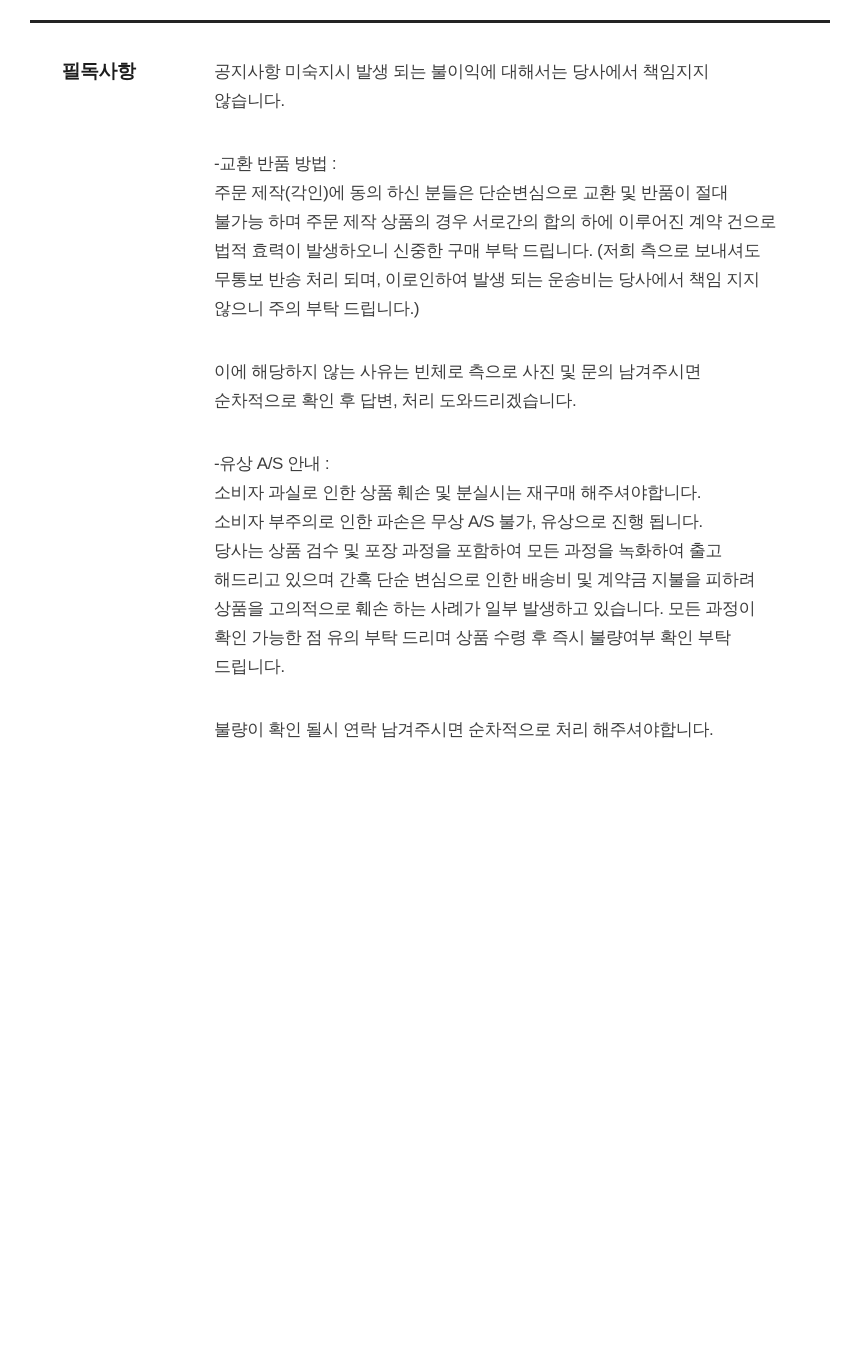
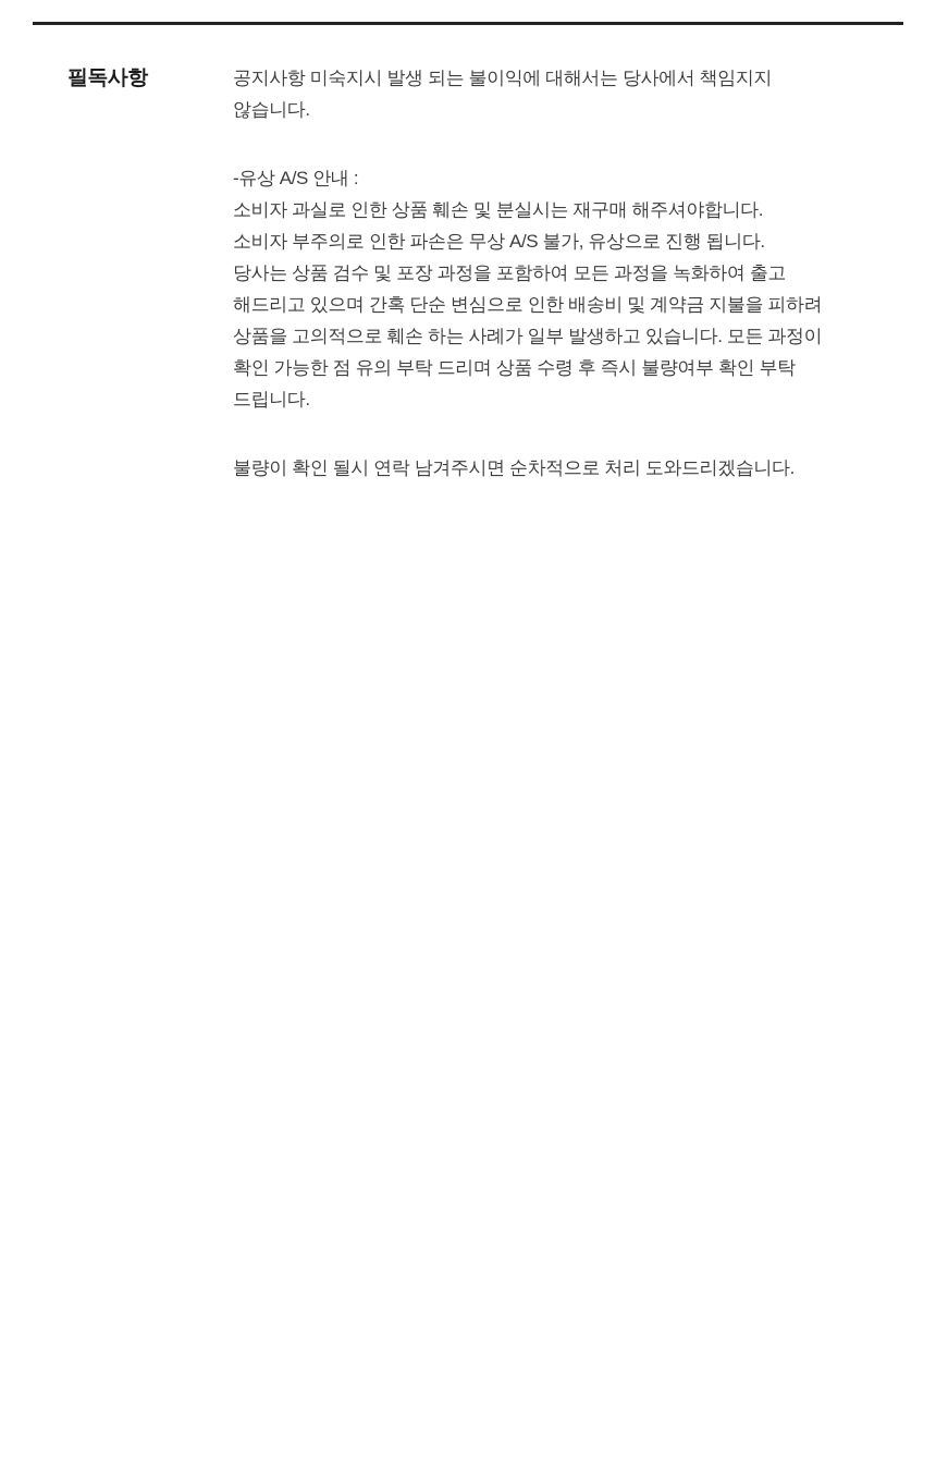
  필독사항
  공지사항 미숙지시 발생 되는 불이익에 대해서는 당사에서 책임지지
  않습니다.
- -교환 반품 방법 :
- 주문 제작(각인)에 동의 하신 분들은 단순변심으로 교환 및 반품이 절대
- 불가능 하며 주문 제작 상품의 경우 서로간의 합의 하에 이루어진 계약 건으로
- 법적 효력이 발생하오니 신중한 구매 부탁 드립니다. (저희 측으로 보내셔도
- 무통보 반송 처리 되며, 이로인하여 발생 되는 운송비는 당사에서 책임 지지
- 않으니 주의 부탁 드립니다.)
- 이에 해당하지 않는 사유는 빈체로 측으로 사진 및 문의 남겨주시면
- 순차적으로 확인 후 답변, 처리 도와드리겠습니다.
  -유상 A/S 안내 :
  소비자 과실로 인한 상품 훼손 및 분실시는 재구매 해주셔야합니다.
  소비자 부주의로 인한 파손은 무상 A/S 불가, 유상으로 진행 됩니다.
  당사는 상품 검수 및 포장 과정을 포함하여 모든 과정을 녹화하여 출고
  해드리고 있으며 간혹 단순 변심으로 인한 배송비 및 계약금 지불을 피하려
  상품을 고의적으로 훼손 하는 사례가 일부 발생하고 있습니다. 모든 과정이
  확인 가능한 점 유의 부탁 드리며 상품 수령 후 즉시 불량여부 확인 부탁
  드립니다.
- 불량이 확인 될시 연락 남겨주시면 순차적으로 처리 해주셔야합니다.
+ 불량이 확인 될시 연락 남겨주시면 순차적으로 처리 도와드리겠습니다.
